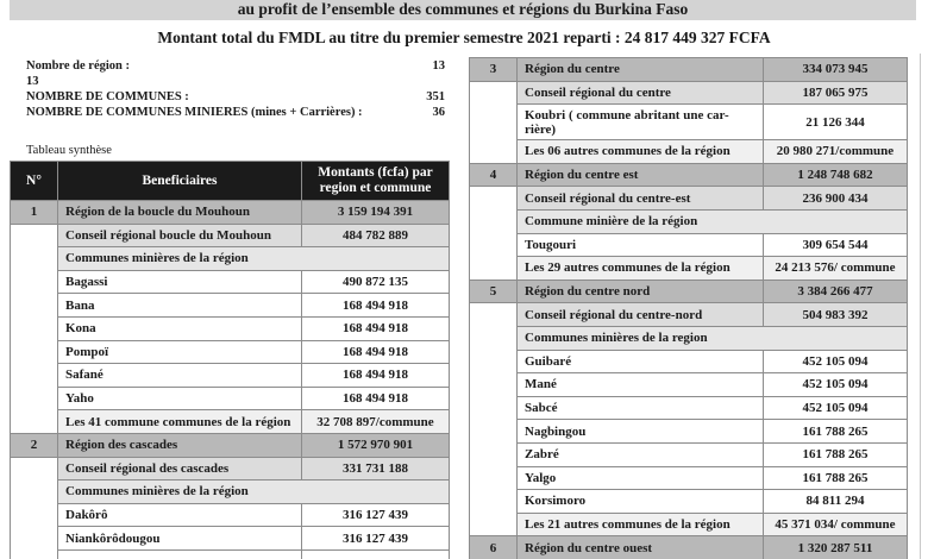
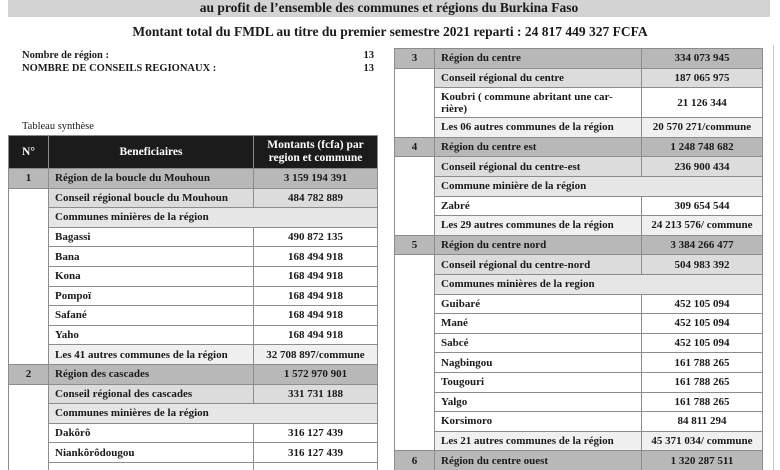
  au profit de l’ensemble des communes et régions du Burkina Faso
  Montant total du FMDL au titre du premier semestre 2021 reparti : 24 817 449 327 FCFA
  Nombre de région :
  13
+ NOMBRE DE CONSEILS REGIONAUX :
  13
- NOMBRE DE COMMUNES :
- 351
- NOMBRE DE COMMUNES MINIERES (mines + Carrières) :
- 36
  Tableau synthèse
  N°	Beneficiaires	Montants (fcfa) par region et commune
  1	Région de la boucle du Mouhoun	3 159 194 391
  	Conseil régional boucle du Mouhoun	484 782 889
  Communes minières de la région
  Bagassi	490 872 135
  Bana	168 494 918
  Kona	168 494 918
  Pompoï	168 494 918
  Safané	168 494 918
  Yaho	168 494 918
- Les 41 commune communes de la région	32 708 897/commune
+ Les 41 autres communes de la région	32 708 897/commune
  2	Région des cascades	1 572 970 901
  	Conseil régional des cascades	331 731 188
  Communes minières de la région
  Dakôrô	316 127 439
  Niankôrôdougou	316 127 439
  3	Région du centre	334 073 945
  	Conseil régional du centre	187 065 975
  Koubri ( commune abritant une car-rière)	21 126 344
- Les 06 autres communes de la région	20 980 271/commune
+ Les 06 autres communes de la région	20 570 271/commune
  4	Région du centre est	1 248 748 682
  	Conseil régional du centre-est	236 900 434
  Commune minière de la région
- Tougouri	309 654 544
+ Zabré	309 654 544
  Les 29 autres communes de la région	24 213 576/ commune
  5	Région du centre nord	3 384 266 477
  	Conseil régional du centre-nord	504 983 392
  Communes minières de la region
  Guibaré	452 105 094
  Mané	452 105 094
  Sabcé	452 105 094
  Nagbingou	161 788 265
- Zabré	161 788 265
+ Tougouri	161 788 265
  Yalgo	161 788 265
  Korsimoro	84 811 294
  Les 21 autres communes de la région	45 371 034/ commune
  6	Région du centre ouest	1 320 287 511
